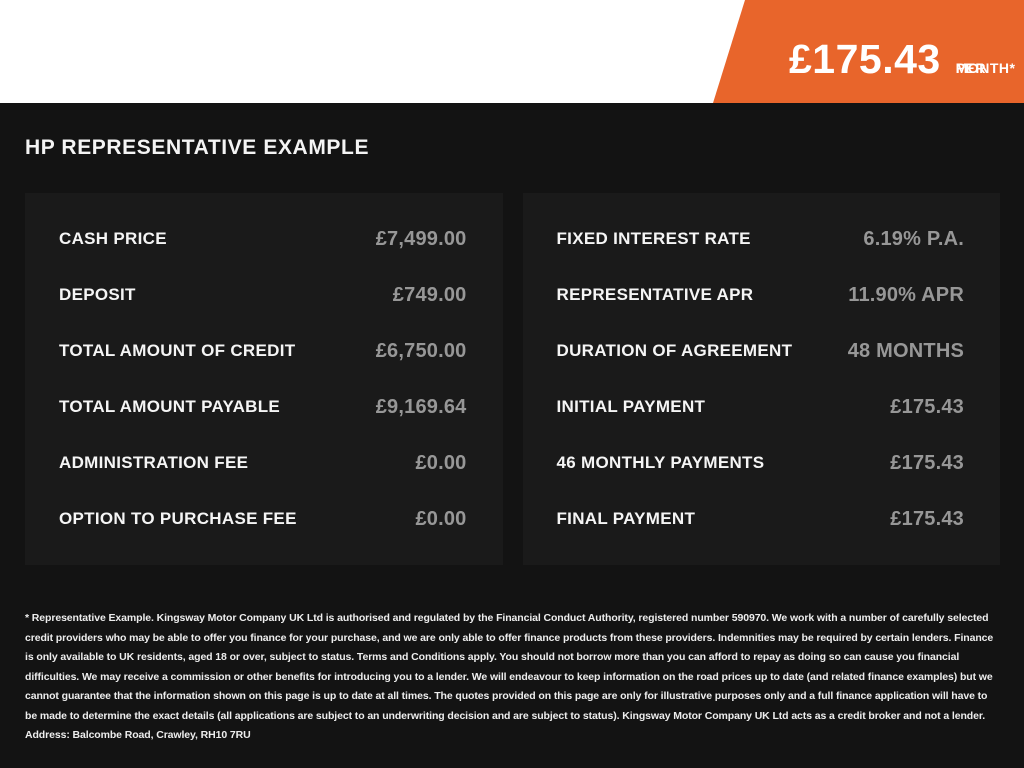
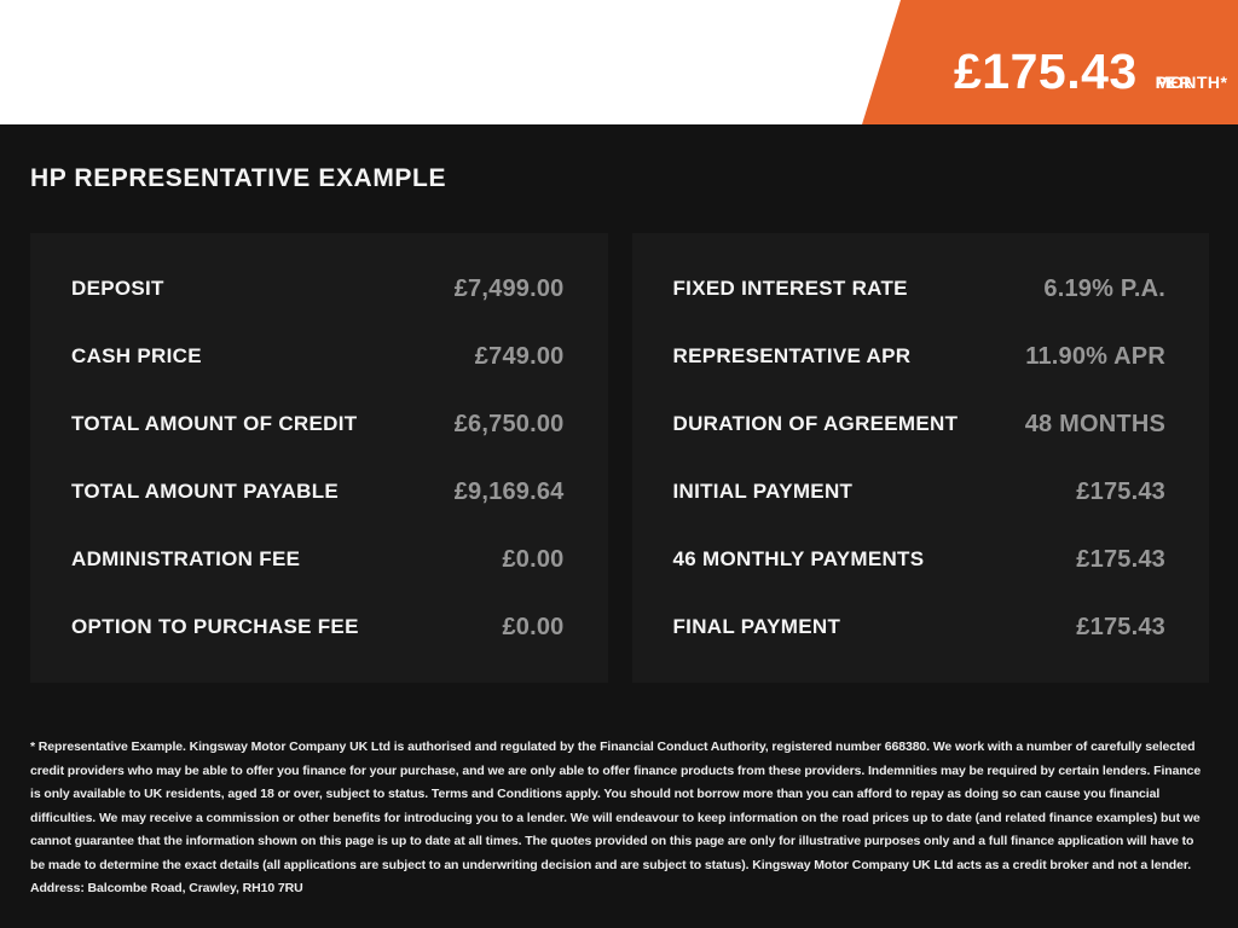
  £175.43
  PER MONTH*
  HP REPRESENTATIVE EXAMPLE
- CASH PRICE
+ DEPOSIT
  £7,499.00
- DEPOSIT
+ CASH PRICE
  £749.00
  TOTAL AMOUNT OF CREDIT
  £6,750.00
  TOTAL AMOUNT PAYABLE
  £9,169.64
  ADMINISTRATION FEE
  £0.00
  OPTION TO PURCHASE FEE
  £0.00
  FIXED INTEREST RATE
  6.19% P.A.
  REPRESENTATIVE APR
  11.90% APR
  DURATION OF AGREEMENT
  48 MONTHS
  INITIAL PAYMENT
  £175.43
  46 MONTHLY PAYMENTS
  £175.43
  FINAL PAYMENT
  £175.43
- * Representative Example. Kingsway Motor Company UK Ltd is authorised and regulated by the Financial Conduct Authority, registered number 590970. We work with a number of carefully selected credit providers who may be able to offer you finance for your purchase, and we are only able to offer finance products from these providers. Indemnities may be required by certain lenders. Finance is only available to UK residents, aged 18 or over, subject to status. Terms and Conditions apply. You should not borrow more than you can afford to repay as doing so can cause you financial difficulties. We may receive a commission or other benefits for introducing you to a lender. We will endeavour to keep information on the road prices up to date (and related finance examples) but we cannot guarantee that the information shown on this page is up to date at all times. The quotes provided on this page are only for illustrative purposes only and a full finance application will have to be made to determine the exact details (all applications are subject to an underwriting decision and are subject to status). Kingsway Motor Company UK Ltd acts as a credit broker and not a lender. Address: Balcombe Road, Crawley, RH10 7RU
+ * Representative Example. Kingsway Motor Company UK Ltd is authorised and regulated by the Financial Conduct Authority, registered number 668380. We work with a number of carefully selected credit providers who may be able to offer you finance for your purchase, and we are only able to offer finance products from these providers. Indemnities may be required by certain lenders. Finance is only available to UK residents, aged 18 or over, subject to status. Terms and Conditions apply. You should not borrow more than you can afford to repay as doing so can cause you financial difficulties. We may receive a commission or other benefits for introducing you to a lender. We will endeavour to keep information on the road prices up to date (and related finance examples) but we cannot guarantee that the information shown on this page is up to date at all times. The quotes provided on this page are only for illustrative purposes only and a full finance application will have to be made to determine the exact details (all applications are subject to an underwriting decision and are subject to status). Kingsway Motor Company UK Ltd acts as a credit broker and not a lender. Address: Balcombe Road, Crawley, RH10 7RU
